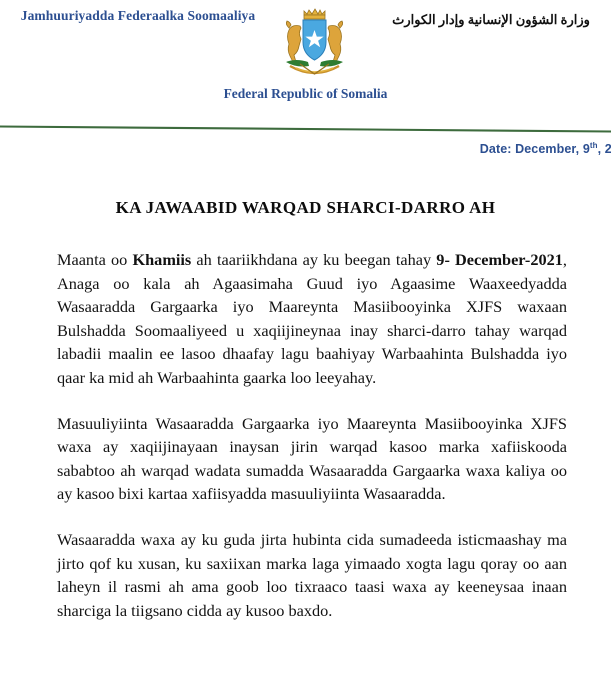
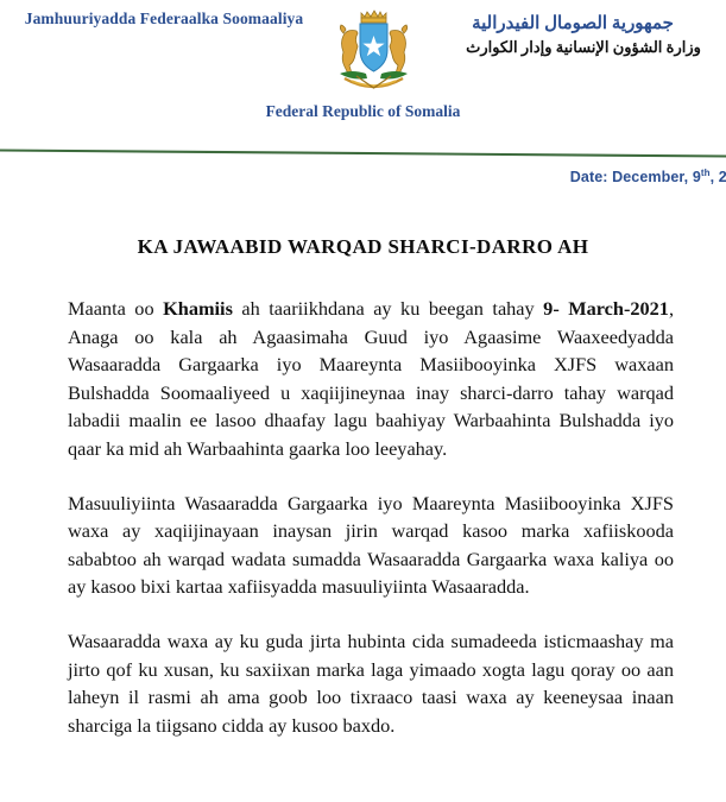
  Jamhuuriyadda Federaalka Soomaaliya
+ جمهورية الصومال الفيدرالية
  وزارة الشؤون الإنسانية وإدار الكوارث
  Federal Republic of Somalia
  Date: December, 9th, 2
  KA JAWAABID WARQAD SHARCI-DARRO AH
- Maanta oo Khamiis ah taariikhdana ay ku beegan tahay 9- December-2021, Anaga oo kala ah Agaasimaha Guud iyo Agaasime Waaxeedyadda Wasaaradda Gargaarka iyo Maareynta Masiibooyinka XJFS waxaan Bulshadda Soomaaliyeed u xaqiijineynaa inay sharci-darro tahay warqad labadii maalin ee lasoo dhaafay lagu baahiyay Warbaahinta Bulshadda iyo qaar ka mid ah Warbaahinta gaarka loo leeyahay.
+ Maanta oo Khamiis ah taariikhdana ay ku beegan tahay 9- March-2021, Anaga oo kala ah Agaasimaha Guud iyo Agaasime Waaxeedyadda Wasaaradda Gargaarka iyo Maareynta Masiibooyinka XJFS waxaan Bulshadda Soomaaliyeed u xaqiijineynaa inay sharci-darro tahay warqad labadii maalin ee lasoo dhaafay lagu baahiyay Warbaahinta Bulshadda iyo qaar ka mid ah Warbaahinta gaarka loo leeyahay.
  Masuuliyiinta Wasaaradda Gargaarka iyo Maareynta Masiibooyinka XJFS waxa ay xaqiijinayaan inaysan jirin warqad kasoo marka xafiiskooda sababtoo ah warqad wadata sumadda Wasaaradda Gargaarka waxa kaliya oo ay kasoo bixi kartaa xafiisyadda masuuliyiinta Wasaaradda.
  Wasaaradda waxa ay ku guda jirta hubinta cida sumadeeda isticmaashay ma jirto qof ku xusan, ku saxiixan marka laga yimaado xogta lagu qoray oo aan laheyn il rasmi ah ama goob loo tixraaco taasi waxa ay keeneysaa inaan sharciga la tiigsano cidda ay kusoo baxdo.
